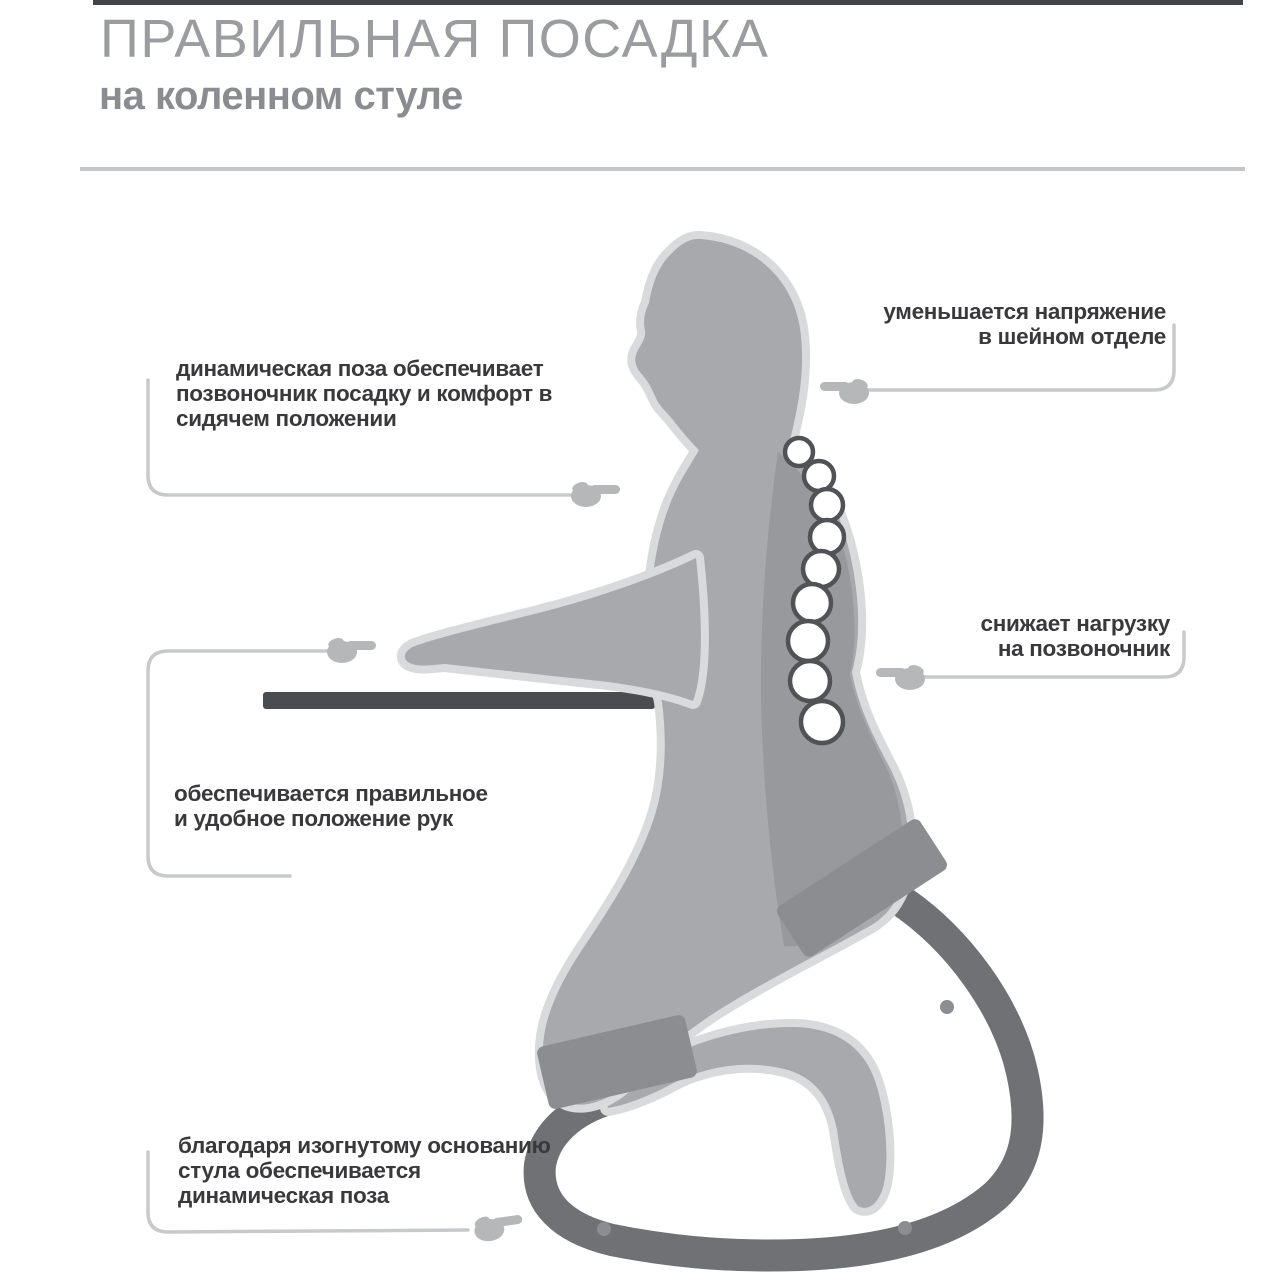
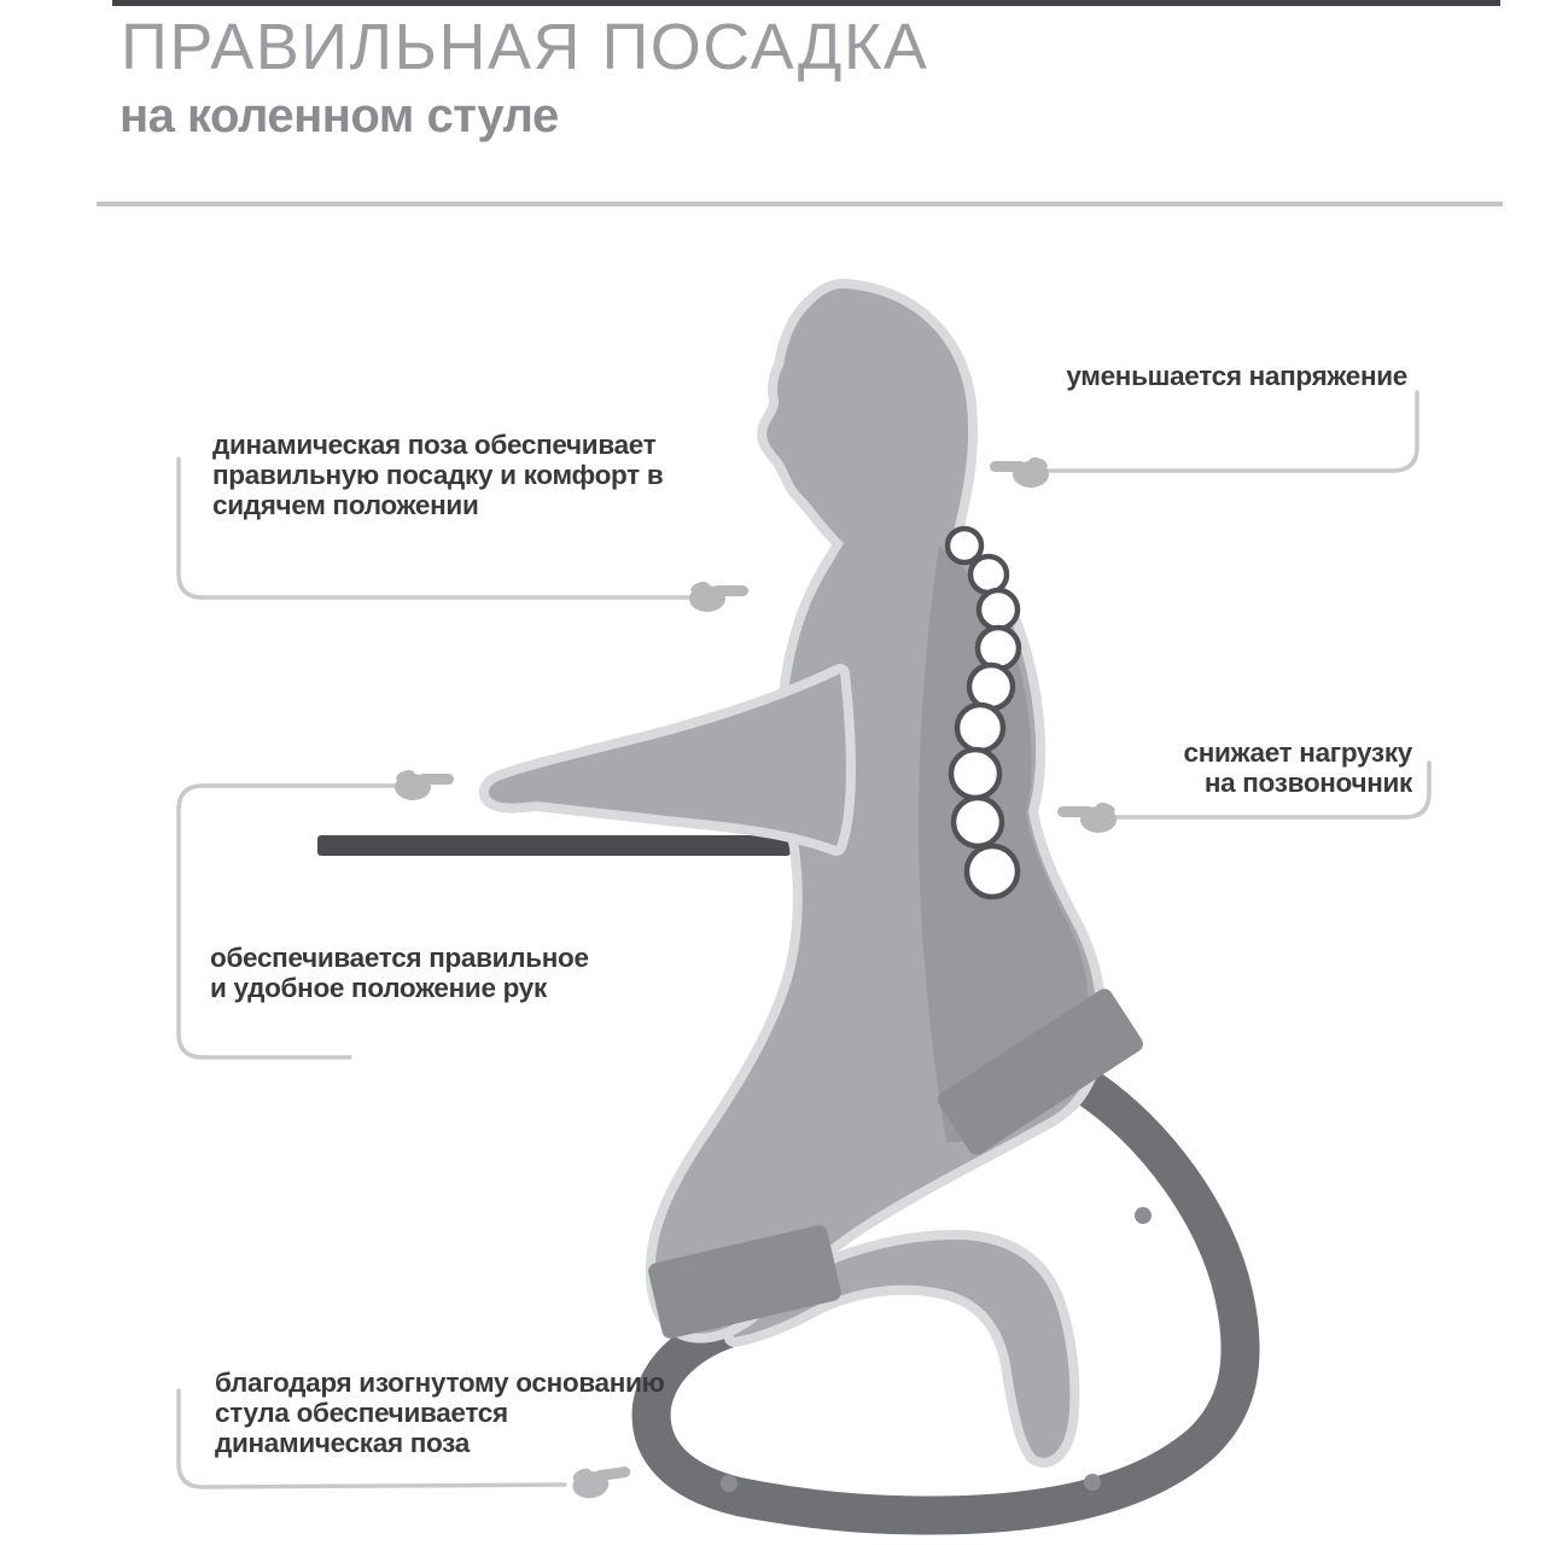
  ПРАВИЛЬНАЯ ПОСАДКА
  на коленном стуле
  уменьшается напряжение
- в шейном отделе
  динамическая поза обеспечивает
- позвоночник посадку и комфорт в
+ правильную посадку и комфорт в
  сидячем положении
  снижает нагрузку
  на позвоночник
  обеспечивается правильное
  и удобное положение рук
  благодаря изогнутому основанию
  стула обеспечивается
  динамическая поза
